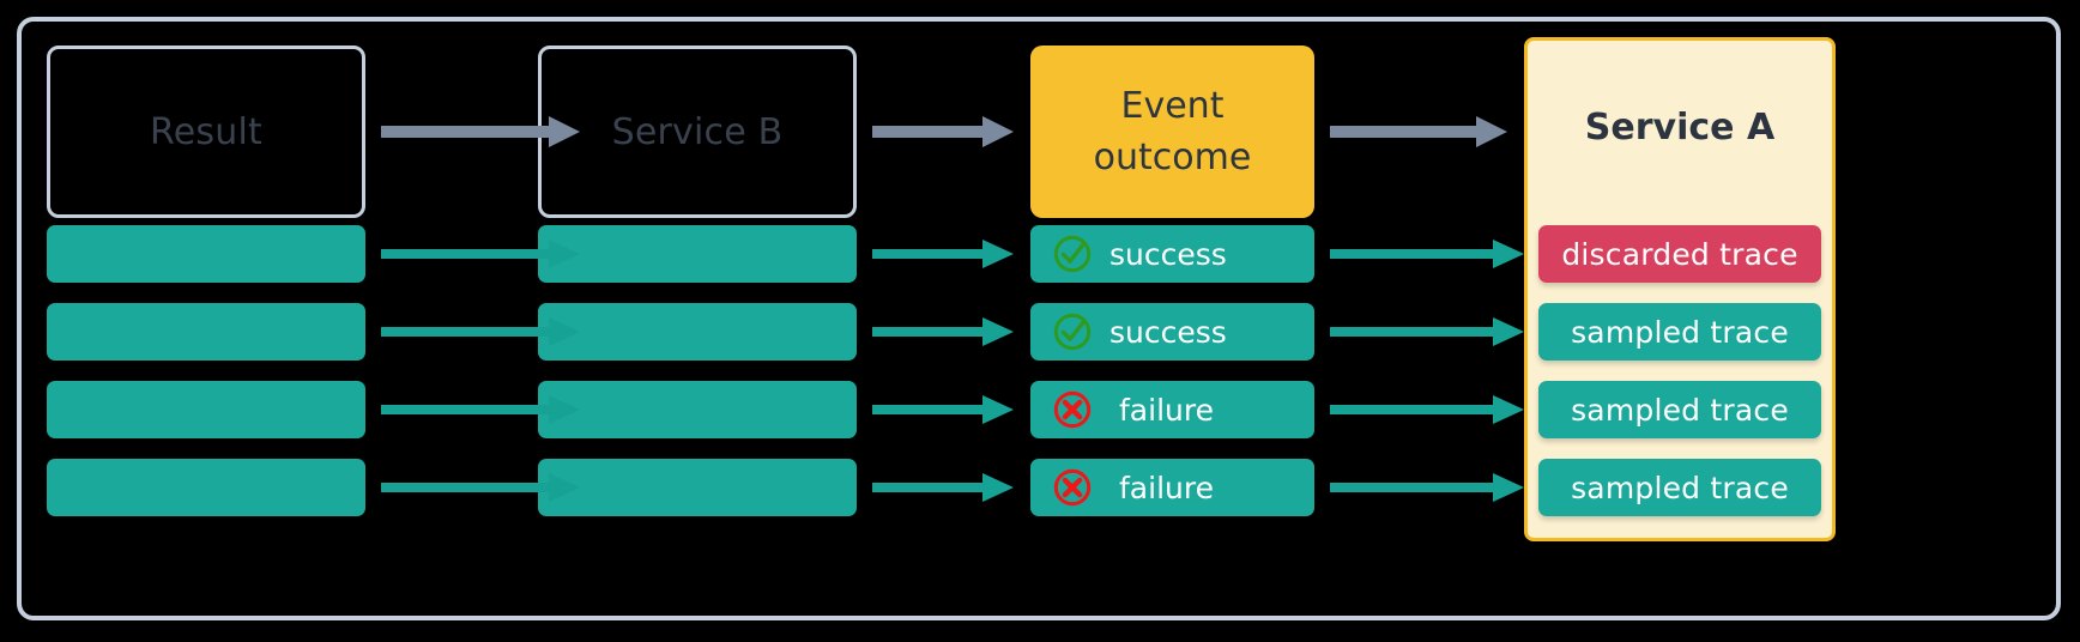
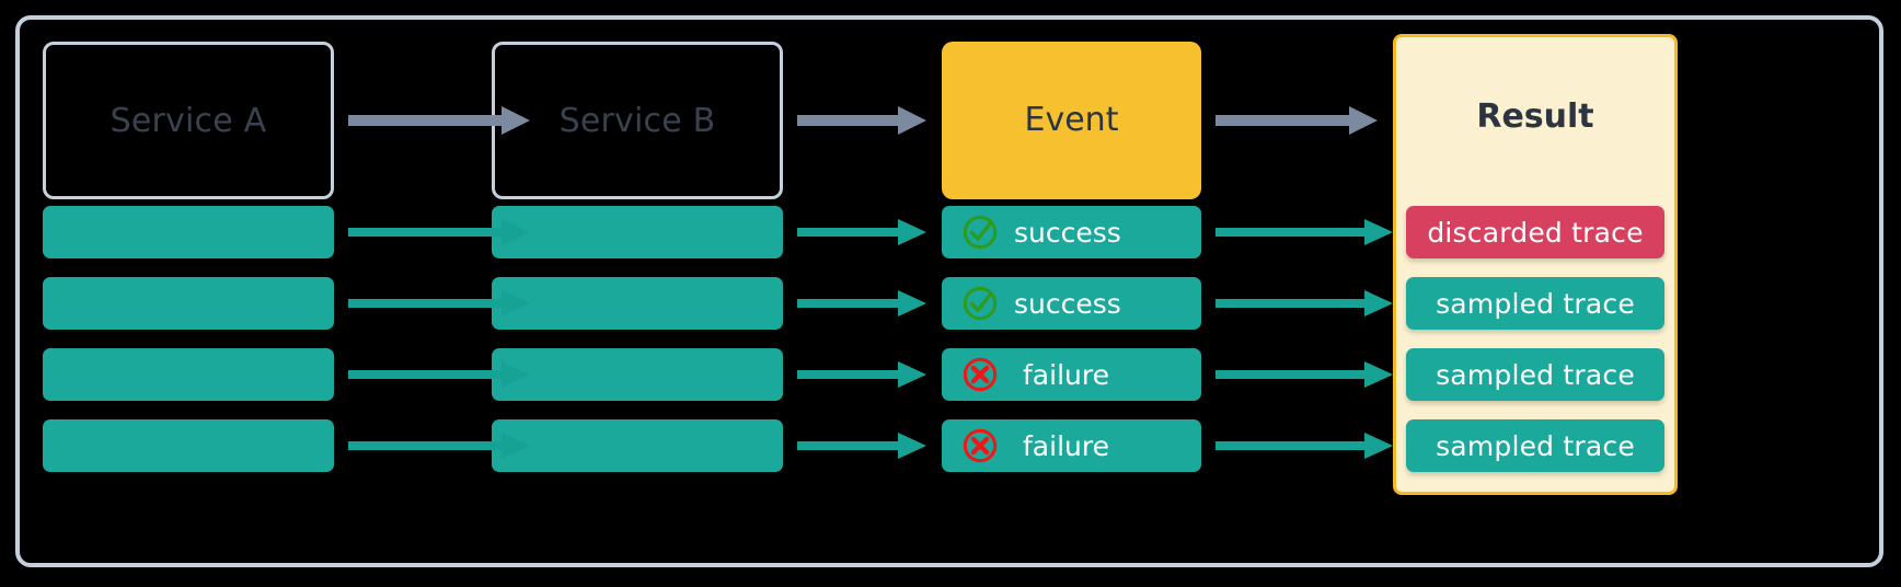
- Result
+ Service A
  Service B
  Event
- outcome
- Service A
+ Result
  success
  discarded trace
  success
  sampled trace
  failure
  sampled trace
  failure
  sampled trace
